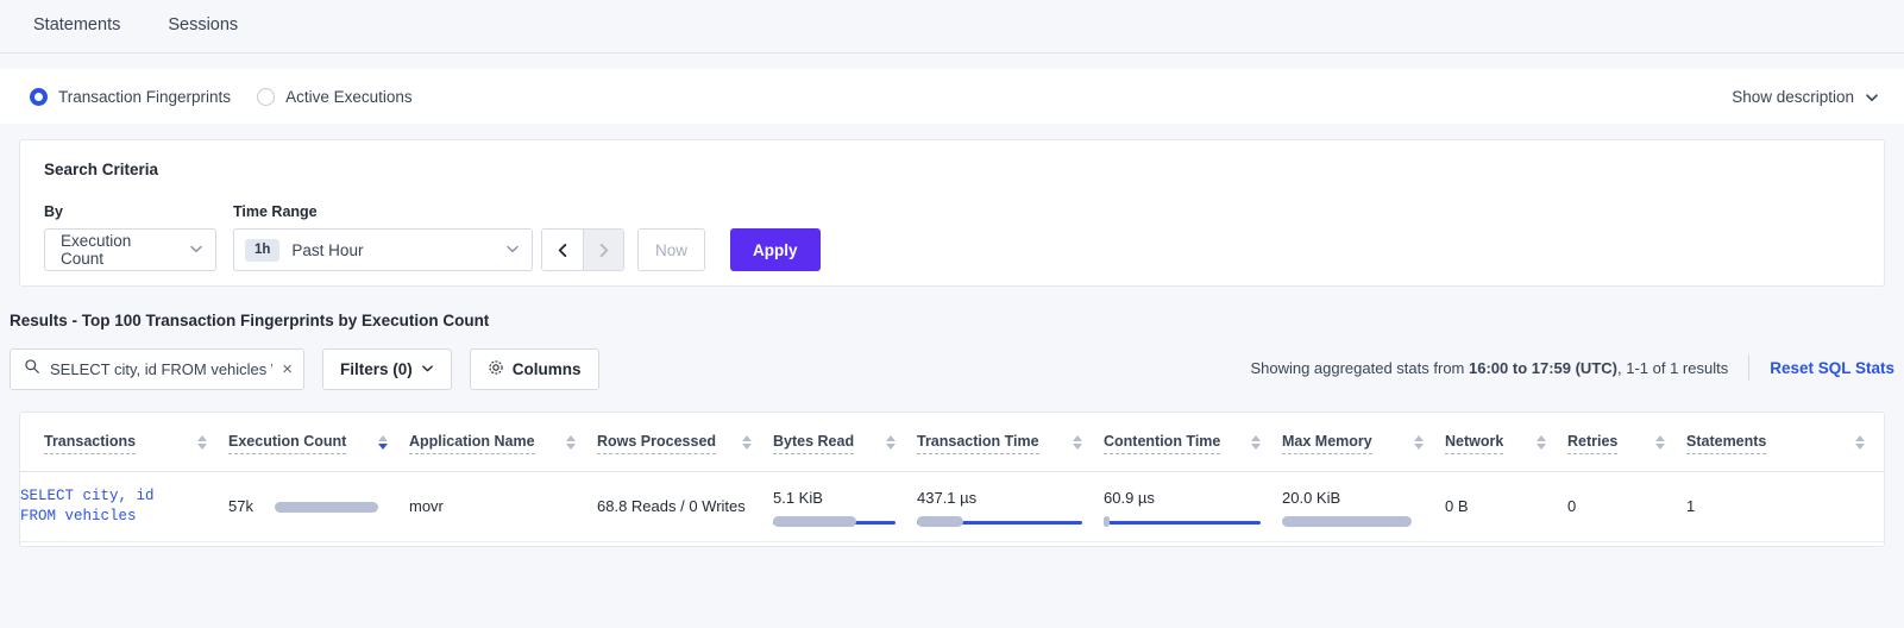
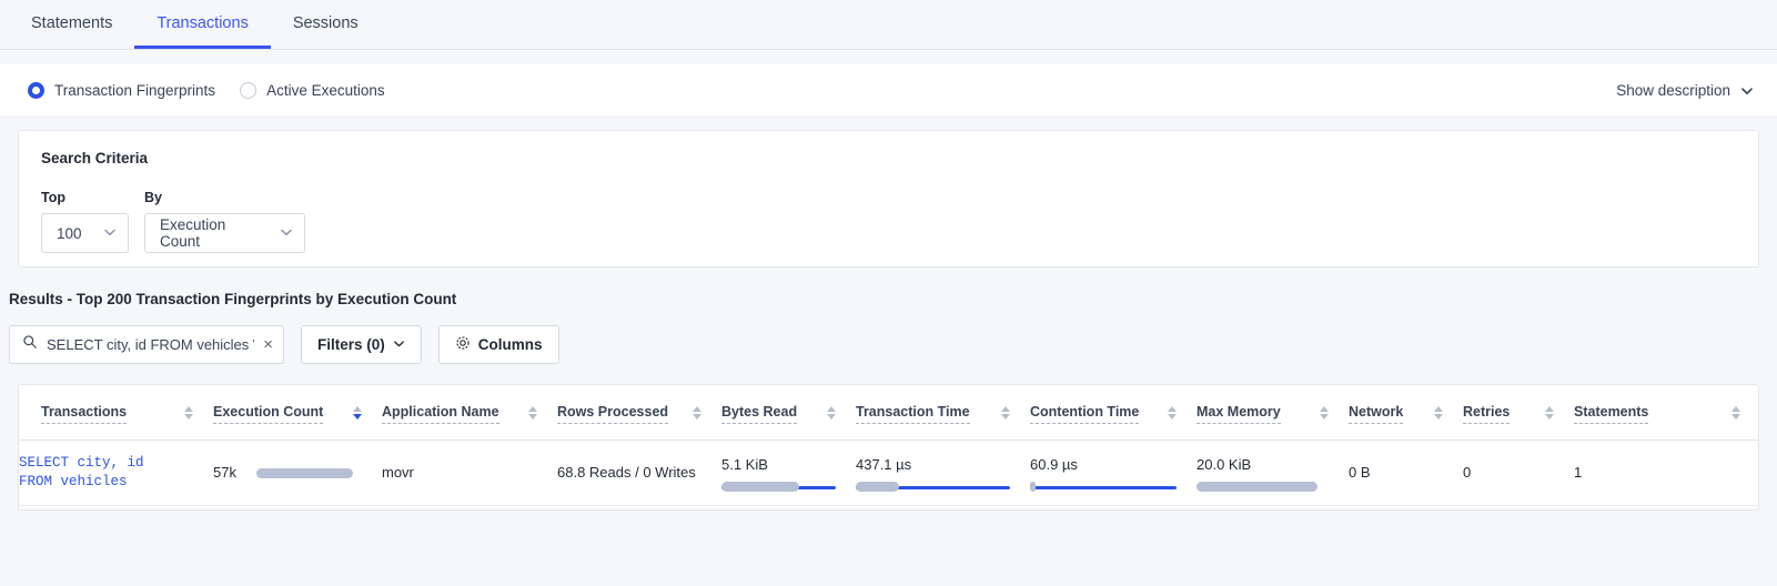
  Statements
+ Transactions
  Sessions
  Transaction Fingerprints
  Active Executions
  Show description
  Search Criteria
+ Top
+ 100
  By
  Execution Count
- Time Range
- 1h
- Past Hour
- Now
- Apply
- Results - Top 100 Transaction Fingerprints by Execution Count
+ Results - Top 200 Transaction Fingerprints by Execution Count
  SELECT city, id FROM vehicles
  ×
  Filters (0)
  Columns
- Showing aggregated stats from 16:00 to 17:59 (UTC), 1-1 of 1 results
- Reset SQL Stats
  Transactions	Execution Count	Application Name	Rows Processed	Bytes Read	Transaction Time	Contention Time	Max Memory	Network	Retries	Statements
  SELECT city, id FROM vehicles	57k	movr	68.8 Reads / 0 Writes	5.1 KiB	437.1 µs	60.9 µs	20.0 KiB	0 B	0	1
